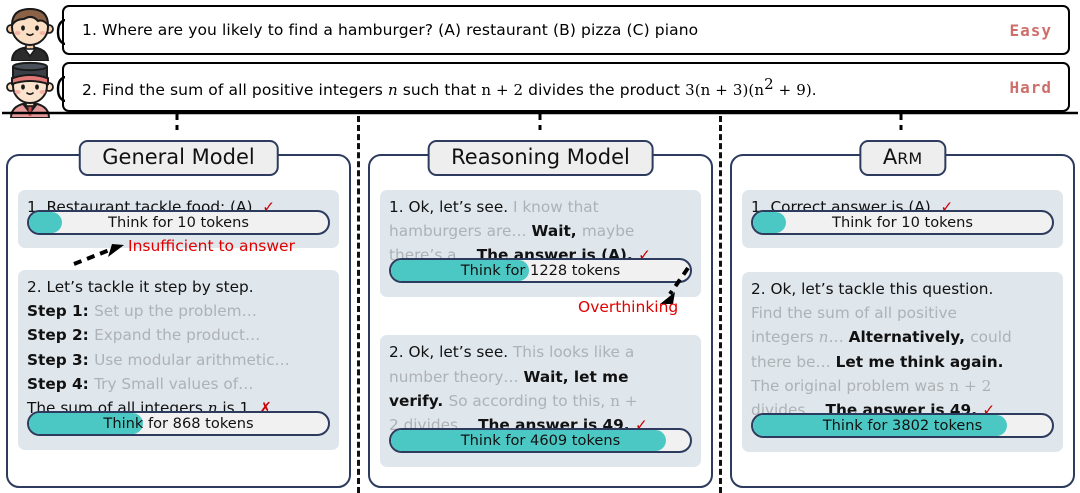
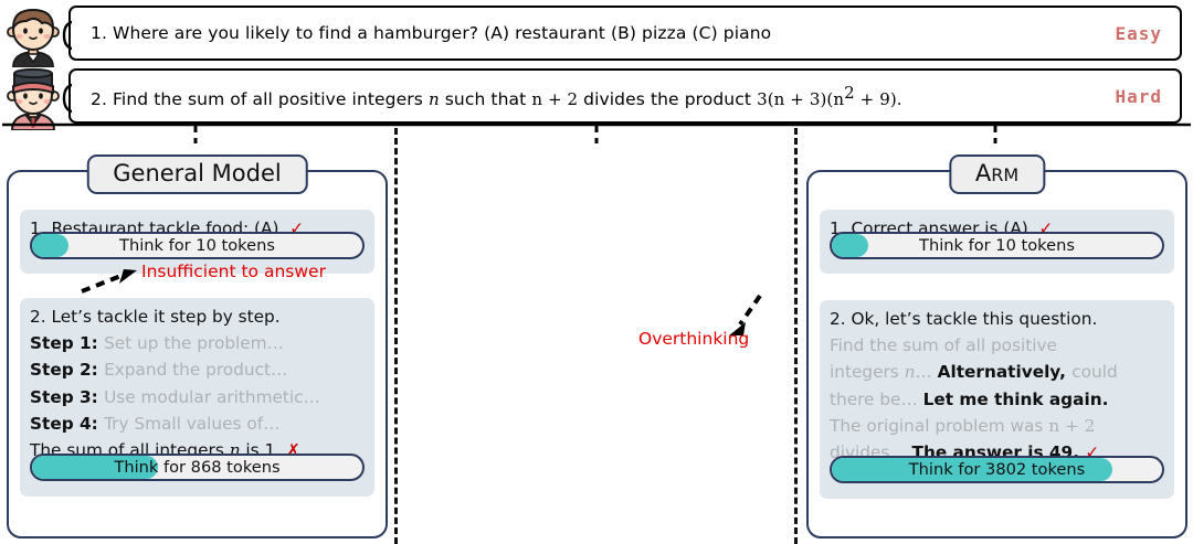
  1. Where are you likely to find a hamburger? (A) restaurant (B) pizza (C) piano
  Easy
  2. Find the sum of all positive integers n such that n + 2 divides the product 3(n + 3)(n2 + 9).
  Hard
  1. Restaurant tackle food: (A). ✓
  Think for 10 tokens
  2. Let’s tackle it step by step.
  Step 1: Set up the problem…
  Step 2: Expand the product…
  Step 3: Use modular arithmetic…
  Step 4: Try Small values of…
  The sum of all integers n is 1. ✗
  Think for 868 tokens
  General Model
  Insufficient to answer
- 1. Ok, let’s see. I know that
- hamburgers are… Wait, maybe
- there’s a… The answer is (A). ✓
- Think for 1228 tokens
- 2. Ok, let’s see. This looks like a
- number theory… Wait, let me
- verify. So according to this, n +
- 2 divides… The answer is 49. ✓
- Think for 4609 tokens
- Reasoning Model
  Overthinking
  1. Correct answer is (A). ✓
  Think for 10 tokens
  2. Ok, let’s tackle this question.
  Find the sum of all positive
  integers n… Alternatively, could
  there be… Let me think again.
  The original problem was n + 2
  divides… The answer is 49. ✓
  Think for 3802 tokens
  ARM
